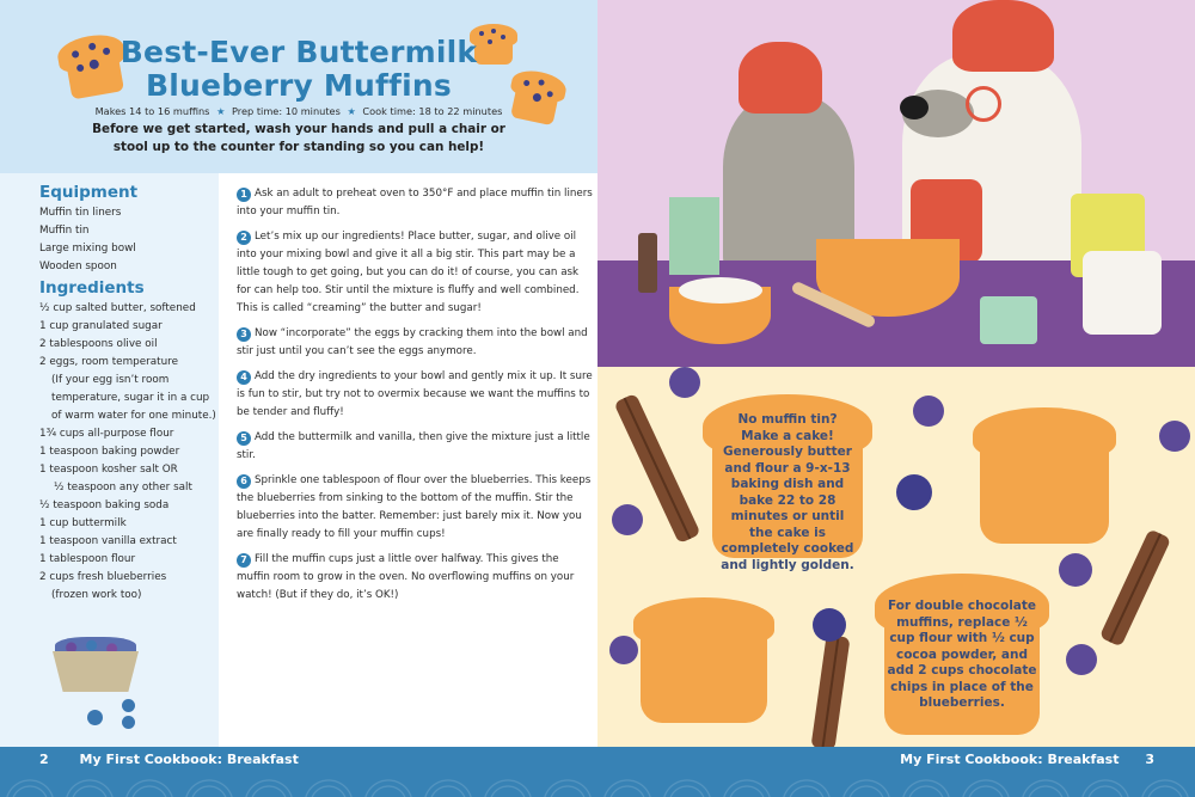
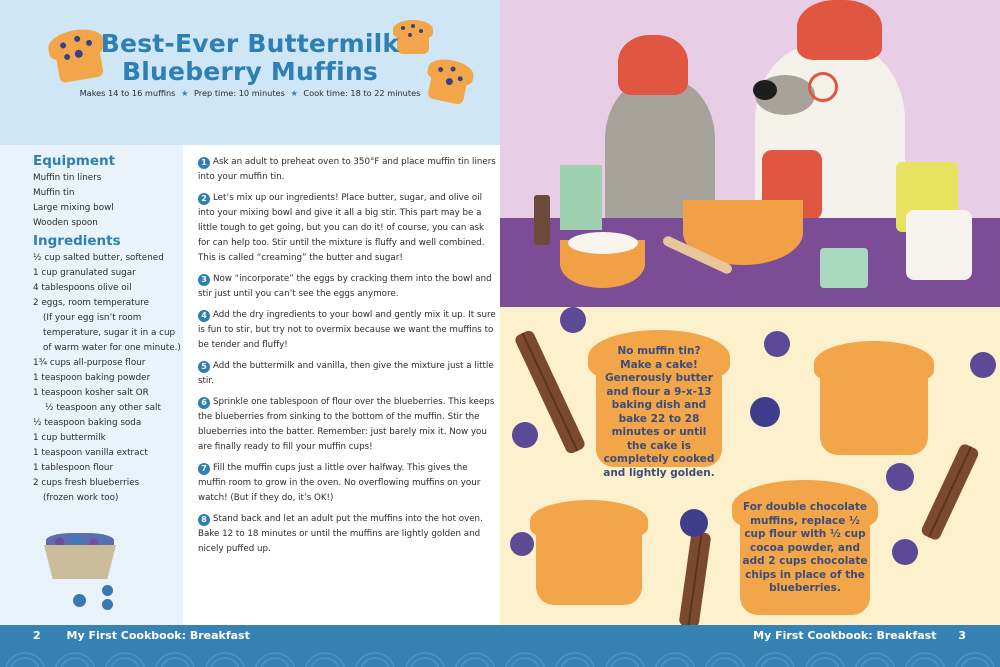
  Best-Ever Buttermilk
  Blueberry Muffins
  Makes 14 to 16 muffins ★ Prep time: 10 minutes ★ Cook time: 18 to 22 minutes
- Before we get started, wash your hands and pull a chair or stool up to the counter for standing so you can help!
  Equipment
  Muffin tin liners
  Muffin tin
  Large mixing bowl
  Wooden spoon
  Ingredients
  ½ cup salted butter, softened
  1 cup granulated sugar
- 2 tablespoons olive oil
+ 4 tablespoons olive oil
  2 eggs, room temperature
  (If your egg isn’t room
  temperature, sugar it in a cup
  of warm water for one minute.)
  1¾ cups all-purpose flour
  1 teaspoon baking powder
  1 teaspoon kosher salt OR
  ½ teaspoon any other salt
  ½ teaspoon baking soda
  1 cup buttermilk
  1 teaspoon vanilla extract
  1 tablespoon flour
  2 cups fresh blueberries
  (frozen work too)
  1 Ask an adult to preheat oven to 350°F and place muffin tin liners into your muffin tin.
  2 Let’s mix up our ingredients! Place butter, sugar, and olive oil into your mixing bowl and give it all a big stir. This part may be a little tough to get going, but you can do it! of course, you can ask for can help too. Stir until the mixture is fluffy and well combined. This is called “creaming” the butter and sugar!
  3 Now “incorporate” the eggs by cracking them into the bowl and stir just until you can’t see the eggs anymore.
  4 Add the dry ingredients to your bowl and gently mix it up. It sure is fun to stir, but try not to overmix because we want the muffins to be tender and fluffy!
  5 Add the buttermilk and vanilla, then give the mixture just a little stir.
  6 Sprinkle one tablespoon of flour over the blueberries. This keeps the blueberries from sinking to the bottom of the muffin. Stir the blueberries into the batter. Remember: just barely mix it. Now you are finally ready to fill your muffin cups!
  7 Fill the muffin cups just a little over halfway. This gives the muffin room to grow in the oven. No overflowing muffins on your watch! (But if they do, it’s OK!)
+ 8 Stand back and let an adult put the muffins into the hot oven. Bake 12 to 18 minutes or until the muffins are lightly golden and nicely puffed up.
  No muffin tin? Make a cake! Generously butter and flour a 9-x-13 baking dish and bake 22 to 28 minutes or until the cake is completely cooked and lightly golden.
  For double chocolate muffins, replace ½ cup flour with ½ cup cocoa powder, and add 2 cups chocolate chips in place of the blueberries.
  2 My First Cookbook: Breakfast
  My First Cookbook: Breakfast 3
